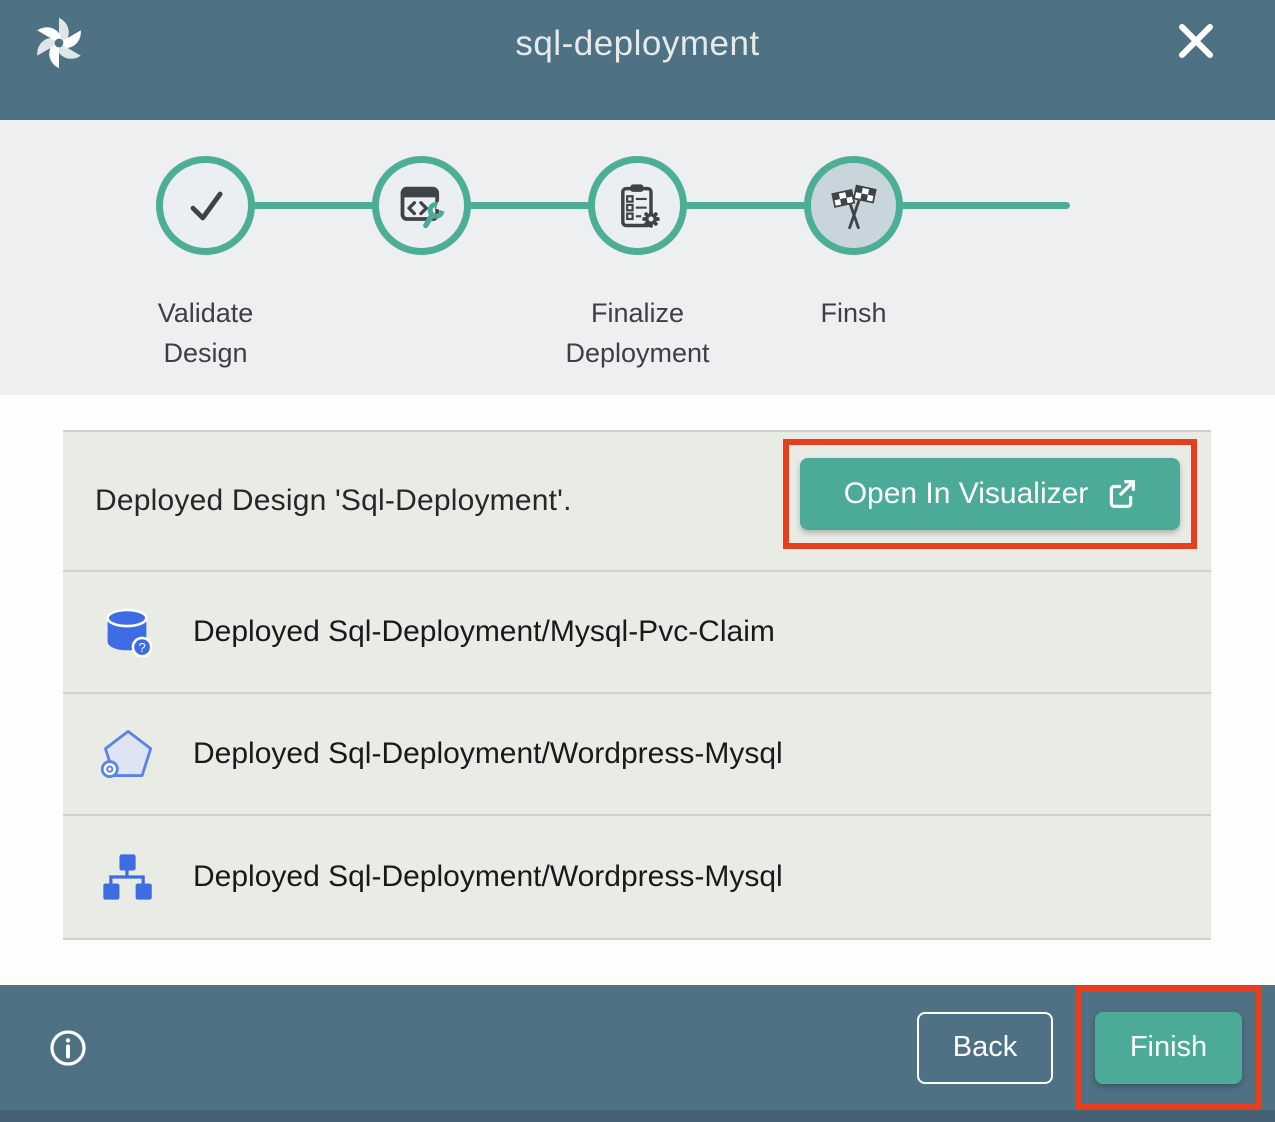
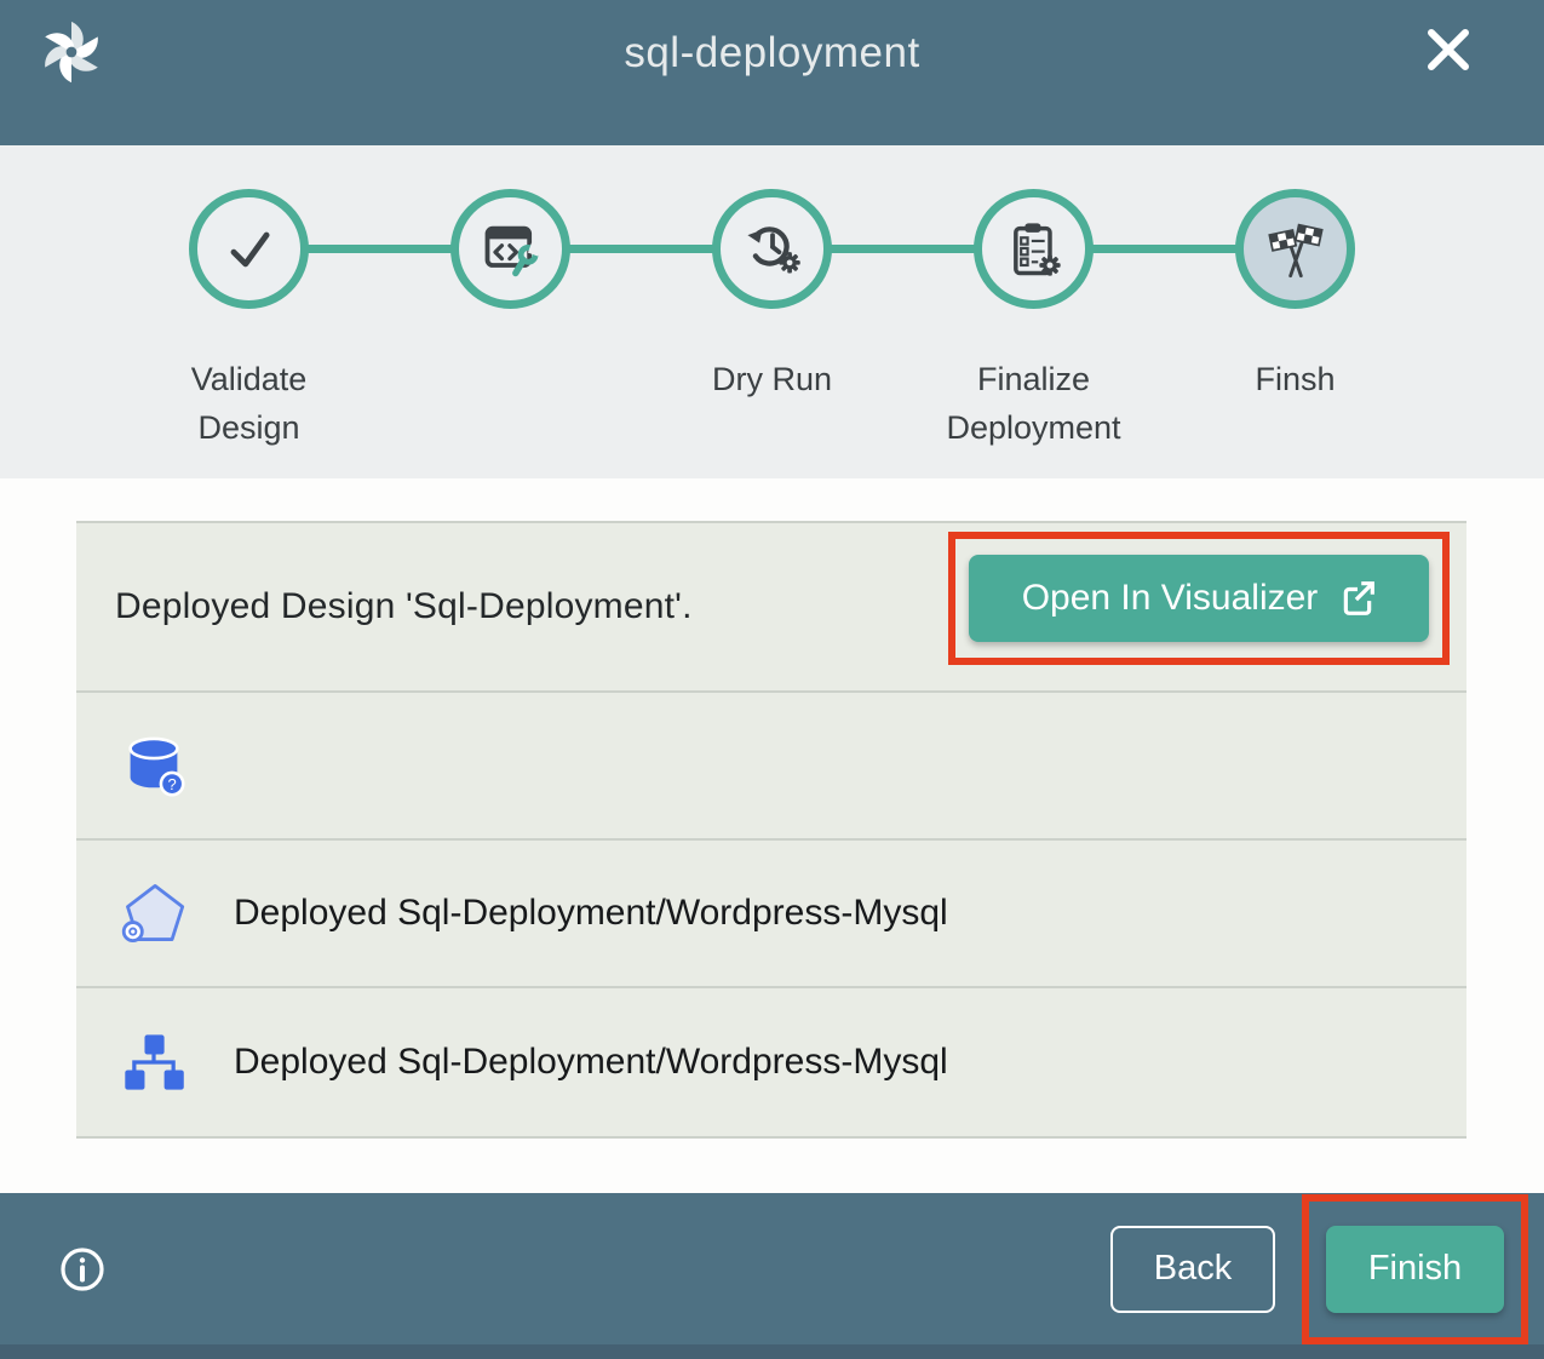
  sql-deployment
  Validate
  Design
+ Dry Run
  Finalize
  Deployment
  Finsh
  Deployed Design 'Sql-Deployment'.
  Open In Visualizer
  ?
- Deployed Sql-Deployment/Mysql-Pvc-Claim
  Deployed Sql-Deployment/Wordpress-Mysql
  Deployed Sql-Deployment/Wordpress-Mysql
  Back
  Finish
